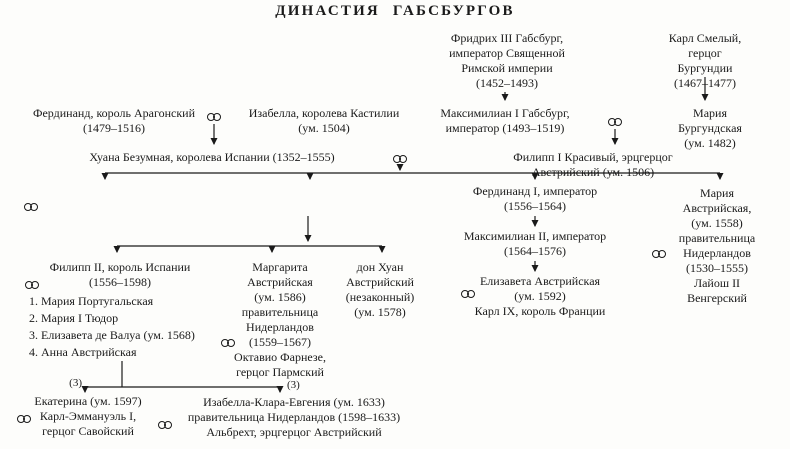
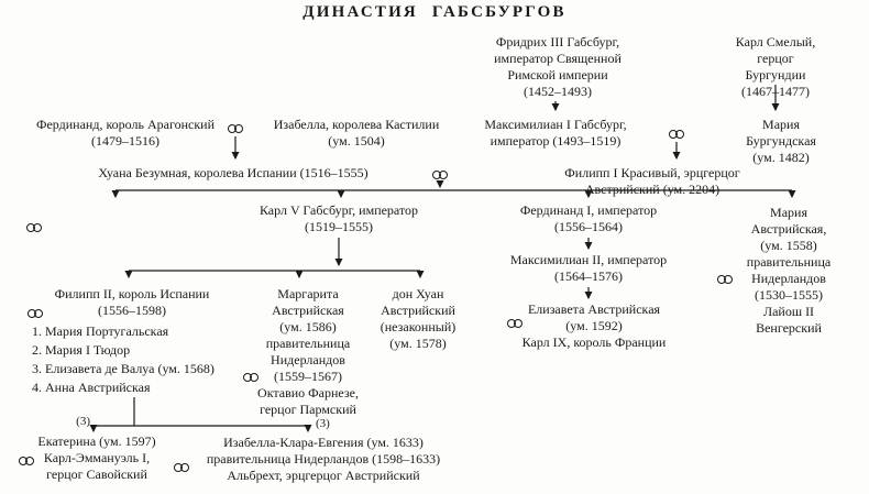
  ДИНАСТИЯ ГАБСБУРГОВ
  Фридрих III Габсбург,
  император Священной
  Римской империи
  (1452–1493)
  Карл Смелый,
  герцог Бургундии
  (1467–1477)
  Фердинанд, король Арагонский
  (1479–1516)
  Изабелла, королева Кастилии
  (ум. 1504)
  Максимилиан I Габсбург,
  император (1493–1519)
  Мария Бургундская
  (ум. 1482)
- Хуана Безумная, королева Испании (1352–1555)
+ Хуана Безумная, королева Испании (1516–1555)
- Филипп I Красивый, эрцгерцог Австрийский (ум. 1506)
+ Филипп I Красивый, эрцгерцог Австрийский (ум. 2204)
+ Карл V Габсбург, император
+ (1519–1555)
  Фердинанд I, император
  (1556–1564)
  Мария Австрийская,
  (ум. 1558)
  правительница
  Нидерландов
  (1530–1555)
  Лайош II Венгерский
  Максимилиан II, император
  (1564–1576)
  Елизавета Австрийская
  (ум. 1592)
  Карл IX, король Франции
  Филипп II, король Испании
  (1556–1598)
  1. Мария Португальская
  2. Мария I Тюдор
  3. Елизавета де Валуа (ум. 1568)
  4. Анна Австрийская
  Маргарита
  Австрийская
  (ум. 1586)
  правительница
  Нидерландов
  (1559–1567)
  Октавио Фарнезе,
  герцог Пармский
  дон Хуан
  Австрийский
  (незаконный)
  (ум. 1578)
  Екатерина (ум. 1597)
  Карл-Эммануэль I,
  герцог Савойский
  Изабелла-Клара-Евгения (ум. 1633)
  правительница Нидерландов (1598–1633)
  Альбрехт, эрцгерцог Австрийский
  (3)
  (3)
